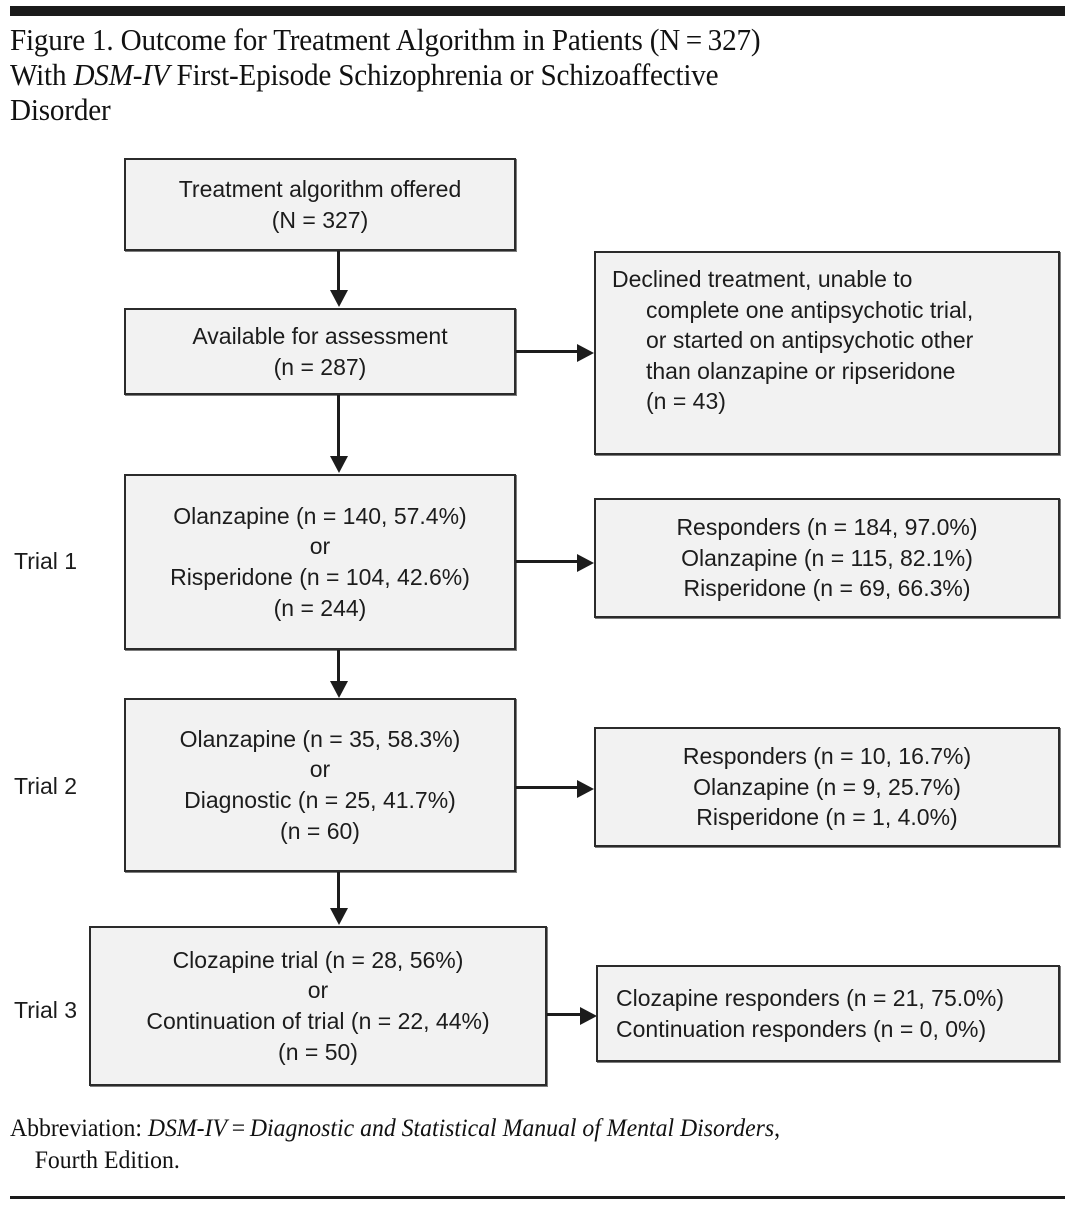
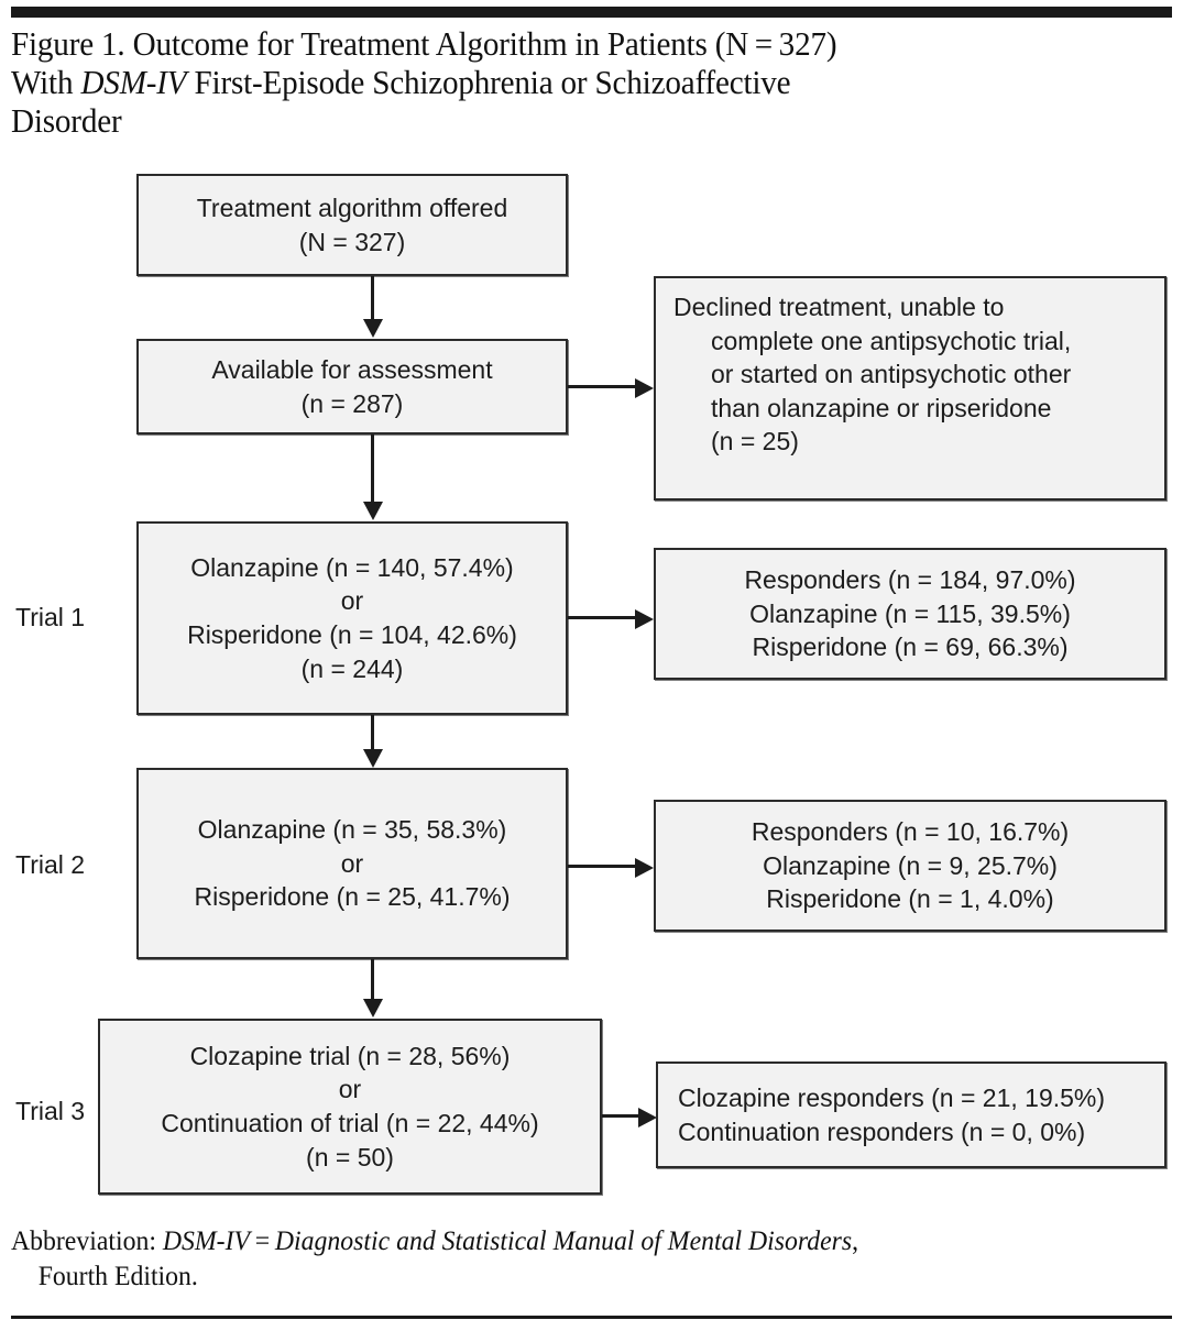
  Figure 1. Outcome for Treatment Algorithm in Patients (N = 327)
  With DSM-IV First-Episode Schizophrenia or Schizoaffective
  Disorder
  Treatment algorithm offered
  (N = 327)
  Available for assessment
  (n = 287)
  Declined treatment, unable to
  complete one antipsychotic trial,
  or started on antipsychotic other
  than olanzapine or ripseridone
- (n = 43)
+ (n = 25)
  Trial 1
  Olanzapine (n = 140, 57.4%)
  or
  Risperidone (n = 104, 42.6%)
  (n = 244)
  Responders (n = 184, 97.0%)
- Olanzapine (n = 115, 82.1%)
+ Olanzapine (n = 115, 39.5%)
  Risperidone (n = 69, 66.3%)
  Trial 2
  Olanzapine (n = 35, 58.3%)
  or
- Diagnostic (n = 25, 41.7%)
+ Risperidone (n = 25, 41.7%)
- (n = 60)
  Responders (n = 10, 16.7%)
  Olanzapine (n = 9, 25.7%)
  Risperidone (n = 1, 4.0%)
  Trial 3
  Clozapine trial (n = 28, 56%)
  or
  Continuation of trial (n = 22, 44%)
  (n = 50)
- Clozapine responders (n = 21, 75.0%)
+ Clozapine responders (n = 21, 19.5%)
  Continuation responders (n = 0, 0%)
  Abbreviation: DSM-IV = Diagnostic and Statistical Manual of Mental Disorders,
  Fourth Edition.
